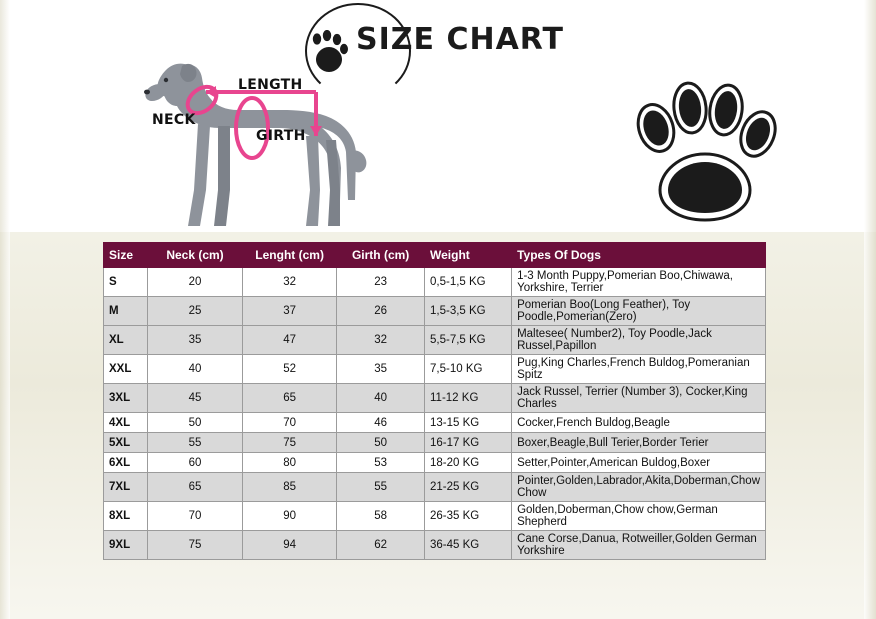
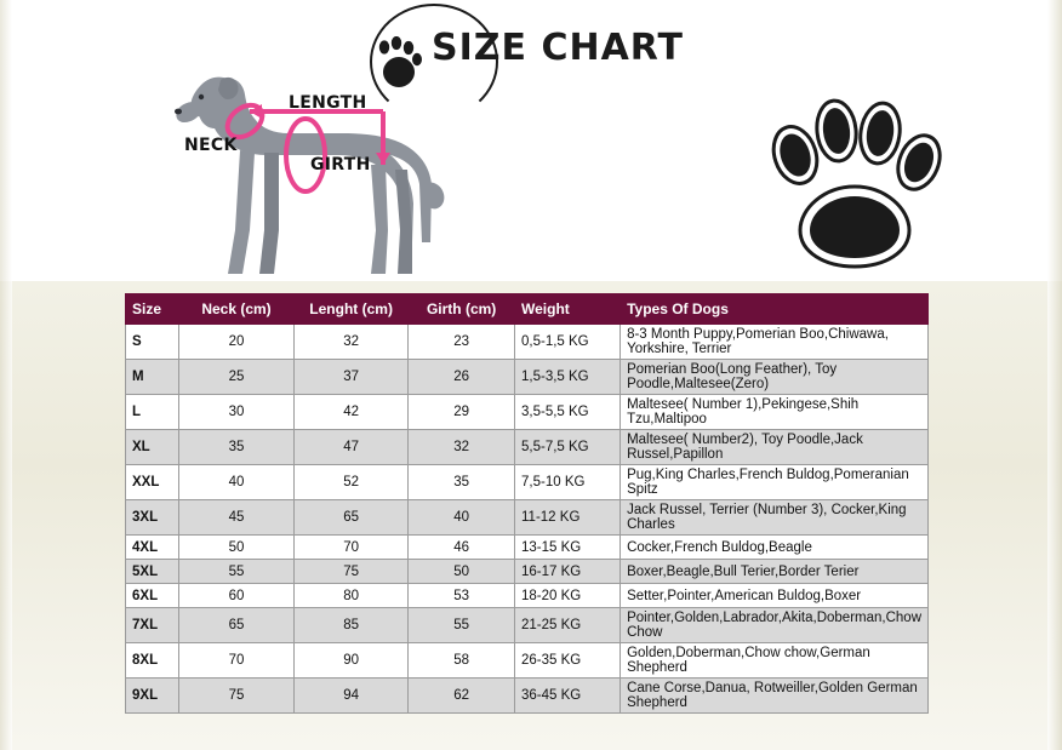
  SIZE CHART
  LENGTH
  NECK
  GIRTH
  Size	Neck (cm)	Lenght (cm)	Girth (cm)	Weight	Types Of Dogs
- S	20	32	23	0,5-1,5 KG	1-3 Month Puppy,Pomerian Boo,Chiwawa, Yorkshire, Terrier
+ S	20	32	23	0,5-1,5 KG	8-3 Month Puppy,Pomerian Boo,Chiwawa, Yorkshire, Terrier
- M	25	37	26	1,5-3,5 KG	Pomerian Boo(Long Feather), Toy Poodle,Pomerian(Zero)
+ M	25	37	26	1,5-3,5 KG	Pomerian Boo(Long Feather), Toy Poodle,Maltesee(Zero)
+ L	30	42	29	3,5-5,5 KG	Maltesee( Number 1),Pekingese,Shih Tzu,Maltipoo
  XL	35	47	32	5,5-7,5 KG	Maltesee( Number2), Toy Poodle,Jack Russel,Papillon
  XXL	40	52	35	7,5-10 KG	Pug,King Charles,French Buldog,Pomeranian Spitz
  3XL	45	65	40	11-12 KG	Jack Russel, Terrier (Number 3), Cocker,King Charles
  4XL	50	70	46	13-15 KG	Cocker,French Buldog,Beagle
  5XL	55	75	50	16-17 KG	Boxer,Beagle,Bull Terier,Border Terier
  6XL	60	80	53	18-20 KG	Setter,Pointer,American Buldog,Boxer
  7XL	65	85	55	21-25 KG	Pointer,Golden,Labrador,Akita,Doberman,Chow Chow
  8XL	70	90	58	26-35 KG	Golden,Doberman,Chow chow,German Shepherd
- 9XL	75	94	62	36-45 KG	Cane Corse,Danua, Rotweiller,Golden German Yorkshire
+ 9XL	75	94	62	36-45 KG	Cane Corse,Danua, Rotweiller,Golden German Shepherd
